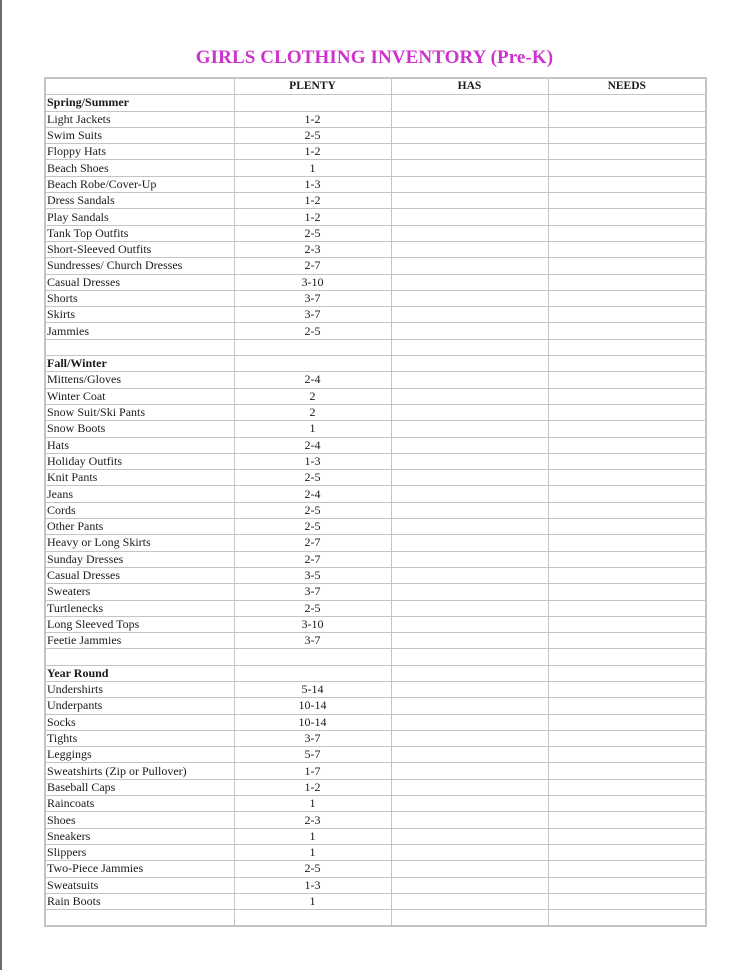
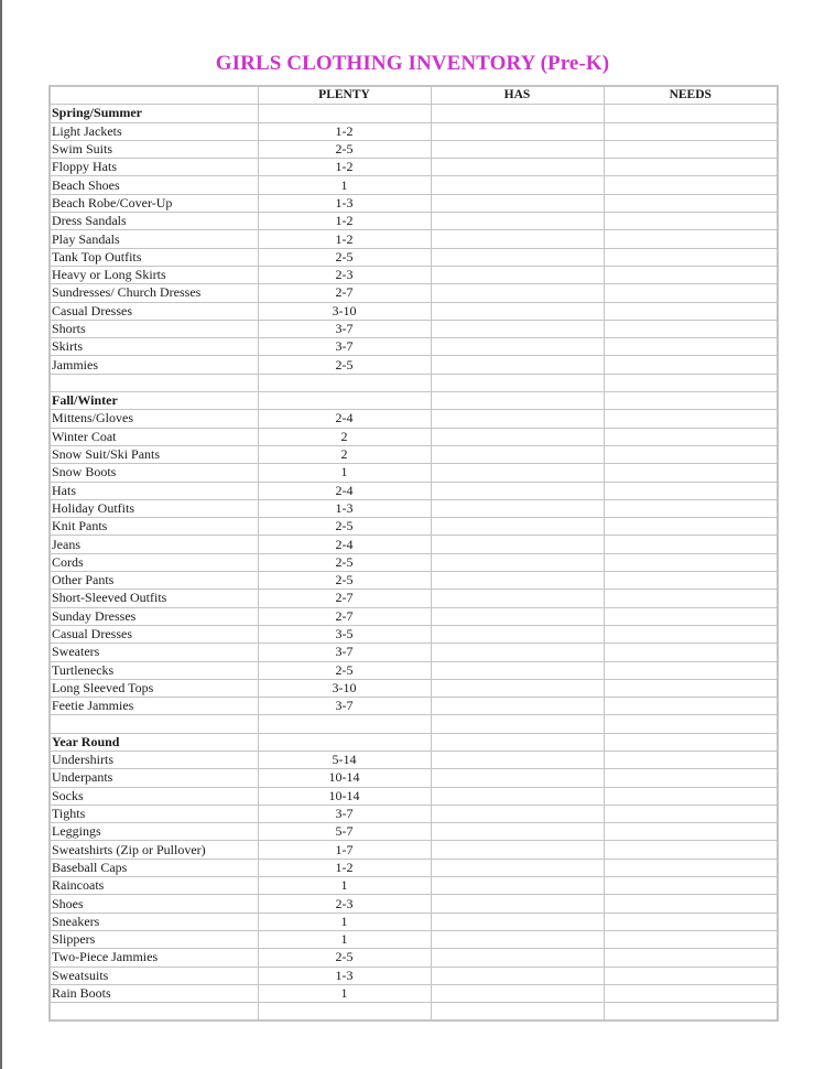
  GIRLS CLOTHING INVENTORY (Pre-K)
  	PLENTY	HAS	NEEDS
  Spring/Summer
  Light Jackets	1-2
  Swim Suits	2-5
  Floppy Hats	1-2
  Beach Shoes	1
  Beach Robe/Cover-Up	1-3
  Dress Sandals	1-2
  Play Sandals	1-2
  Tank Top Outfits	2-5
- Short-Sleeved Outfits	2-3
+ Heavy or Long Skirts	2-3
  Sundresses/ Church Dresses	2-7
  Casual Dresses	3-10
  Shorts	3-7
  Skirts	3-7
  Jammies	2-5
  Fall/Winter
  Mittens/Gloves	2-4
  Winter Coat	2
  Snow Suit/Ski Pants	2
  Snow Boots	1
  Hats	2-4
  Holiday Outfits	1-3
  Knit Pants	2-5
  Jeans	2-4
  Cords	2-5
  Other Pants	2-5
- Heavy or Long Skirts	2-7
+ Short-Sleeved Outfits	2-7
  Sunday Dresses	2-7
  Casual Dresses	3-5
  Sweaters	3-7
  Turtlenecks	2-5
  Long Sleeved Tops	3-10
  Feetie Jammies	3-7
  Year Round
  Undershirts	5-14
  Underpants	10-14
  Socks	10-14
  Tights	3-7
  Leggings	5-7
  Sweatshirts (Zip or Pullover)	1-7
  Baseball Caps	1-2
  Raincoats	1
  Shoes	2-3
  Sneakers	1
  Slippers	1
  Two-Piece Jammies	2-5
  Sweatsuits	1-3
  Rain Boots	1
